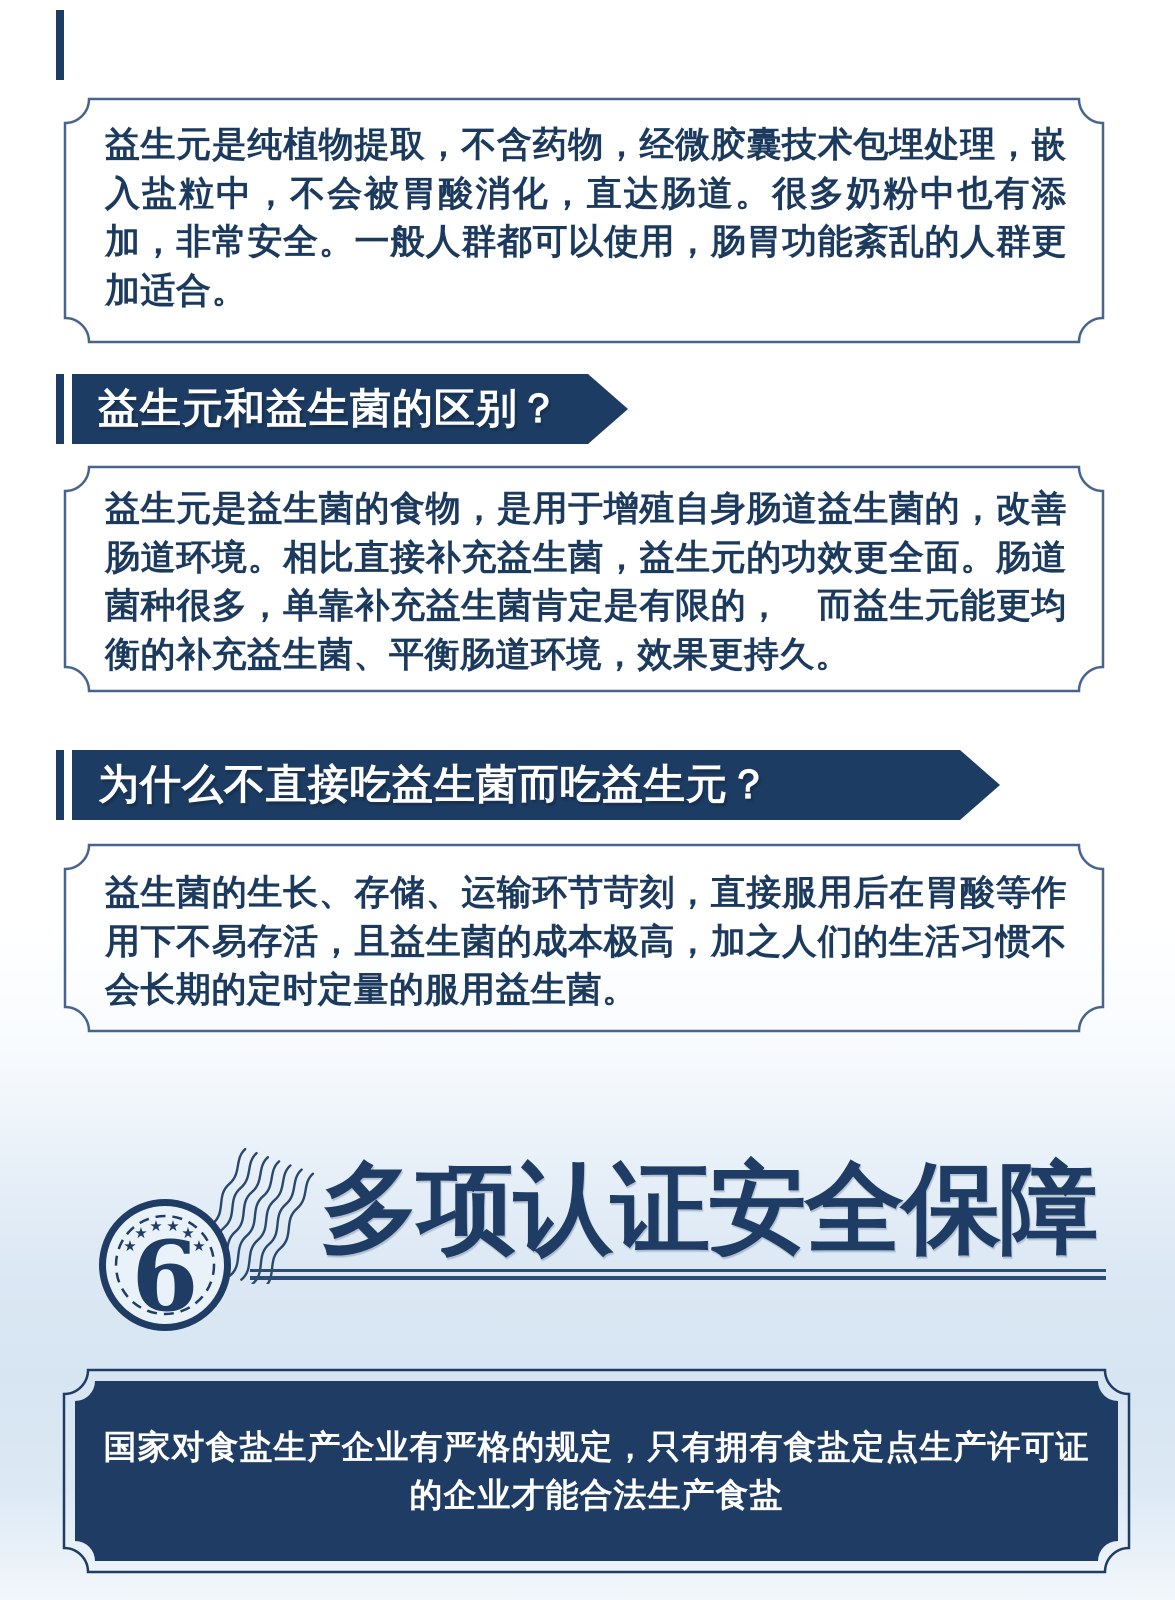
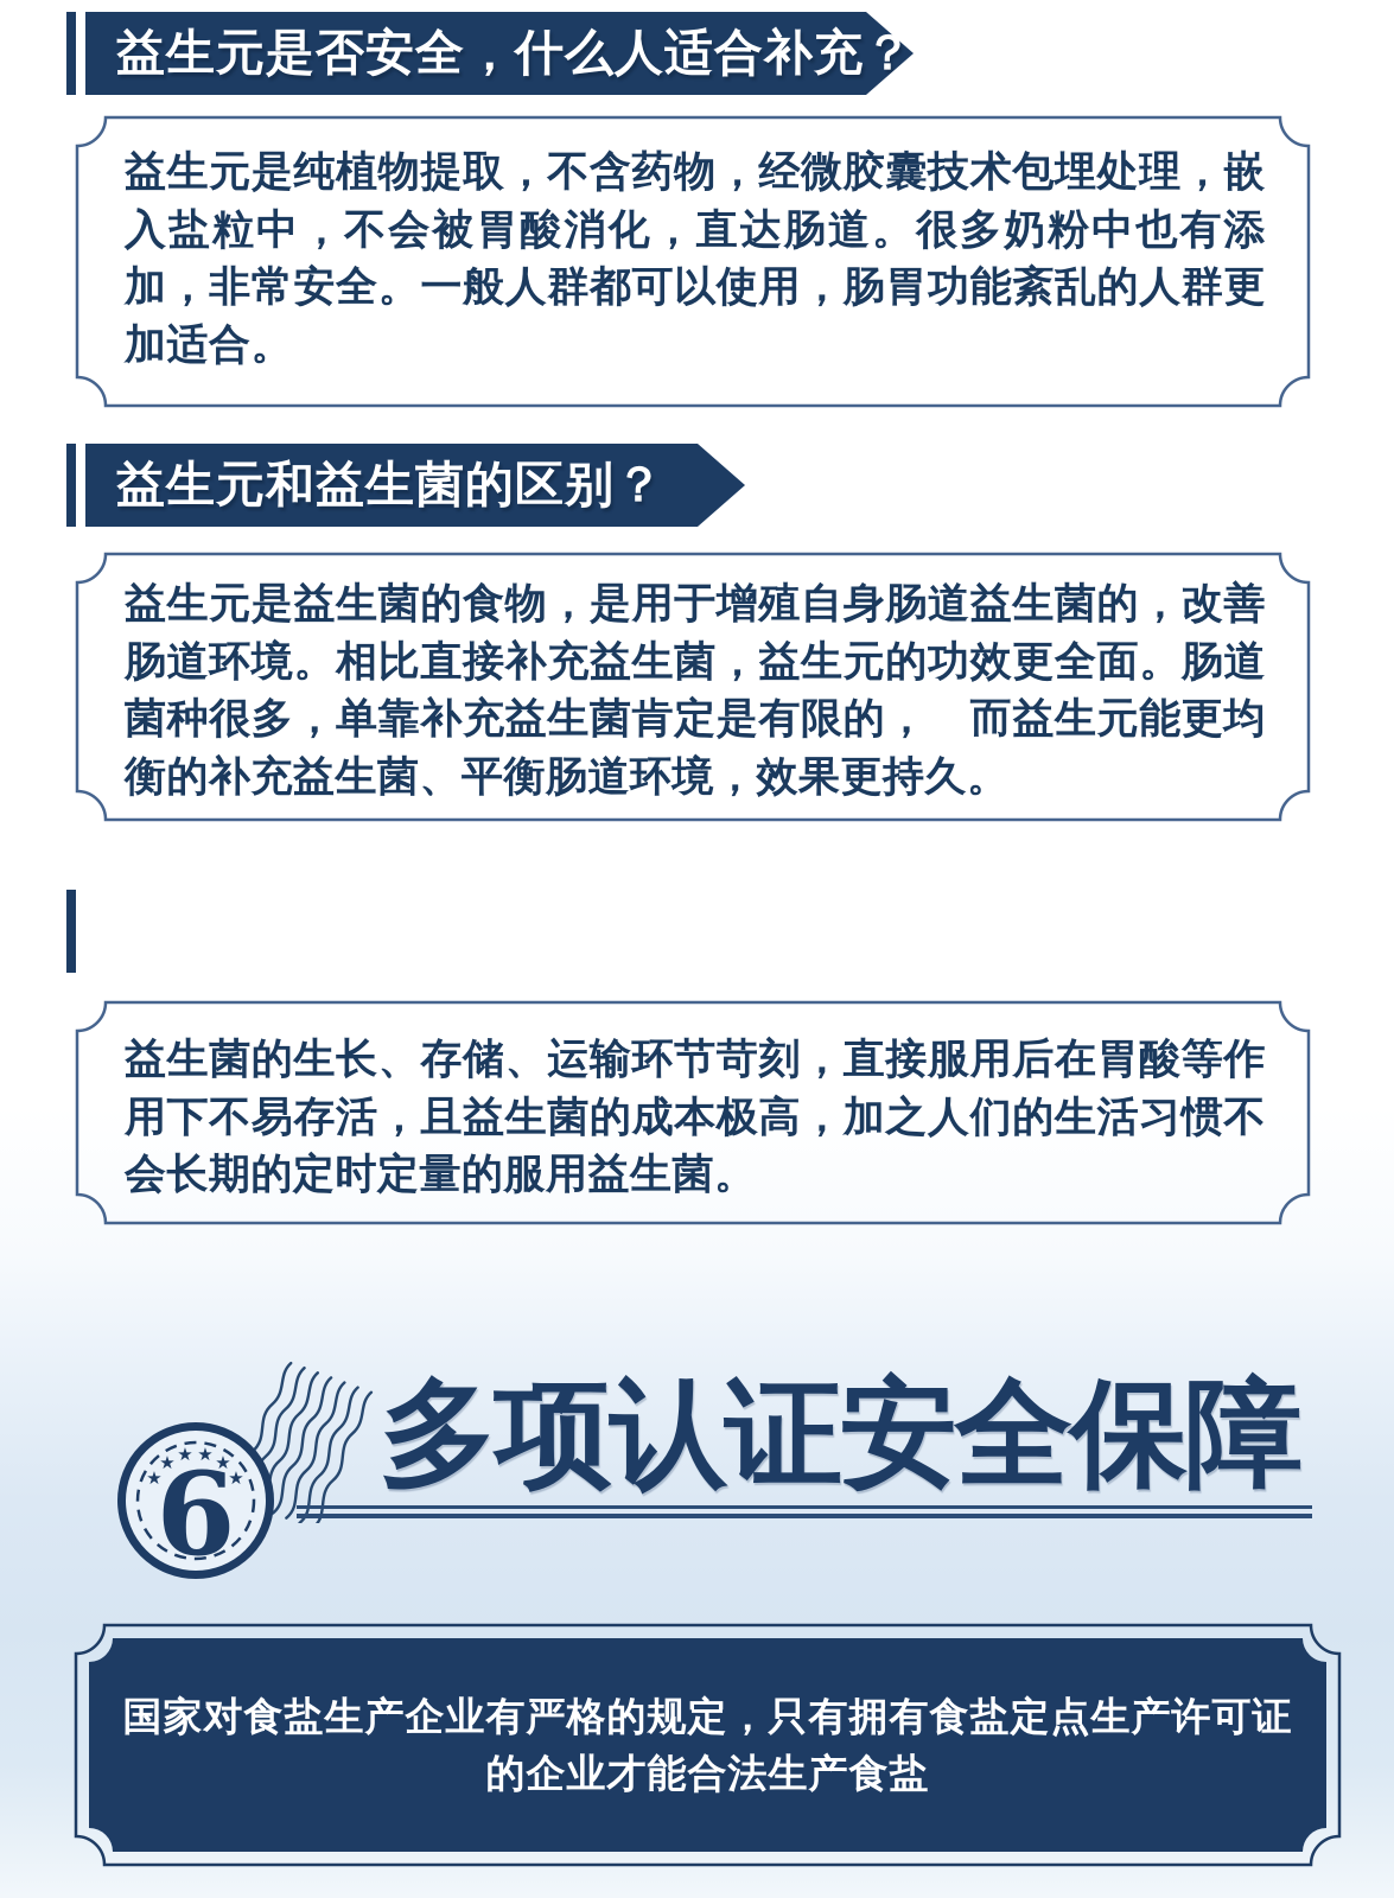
+ 益生元是否安全，什么人适合补充？
  益生元是纯植物提取，不含药物，经微胶囊技术包埋处理，嵌入盐粒中，不会被胃酸消化，直达肠道。很多奶粉中也有添加，非常安全。一般人群都可以使用，肠胃功能紊乱的人群更加适合。
  益生元和益生菌的区别？
  益生元是益生菌的食物，是用于增殖自身肠道益生菌的，改善肠道环境。相比直接补充益生菌，益生元的功效更全面。肠道菌种很多，单靠补充益生菌肯定是有限的， 而益生元能更均衡的补充益生菌、平衡肠道环境，效果更持久。
- 为什么不直接吃益生菌而吃益生元？
  益生菌的生长、存储、运输环节苛刻，直接服用后在胃酸等作用下不易存活，且益生菌的成本极高，加之人们的生活习惯不会长期的定时定量的服用益生菌。
  ★
  ★
  ★
  ★
  ★
  ★
  6
  多项认证安全保障
  国家对食盐生产企业有严格的规定，只有拥有食盐定点生产许可证
  的企业才能合法生产食盐
